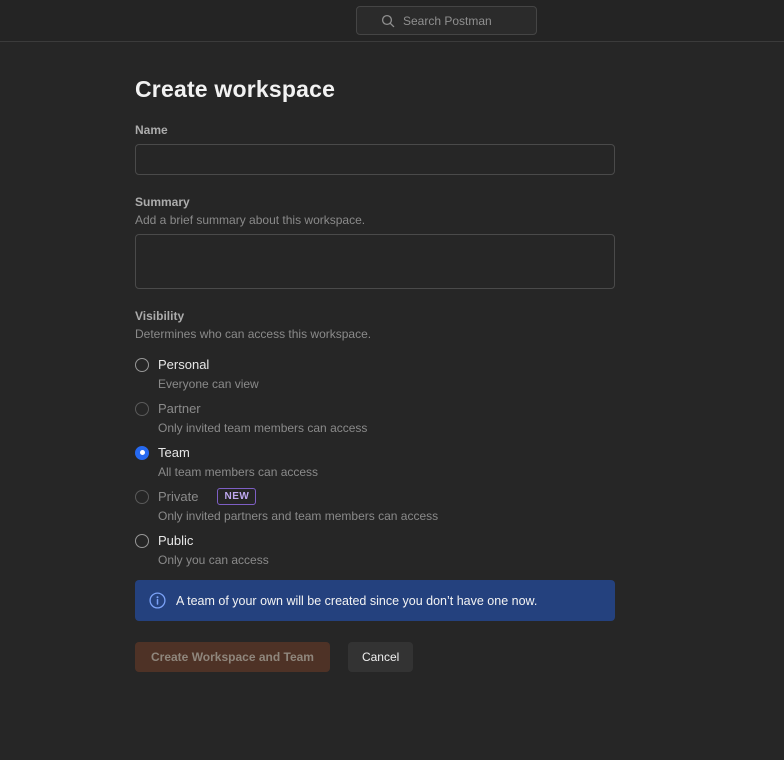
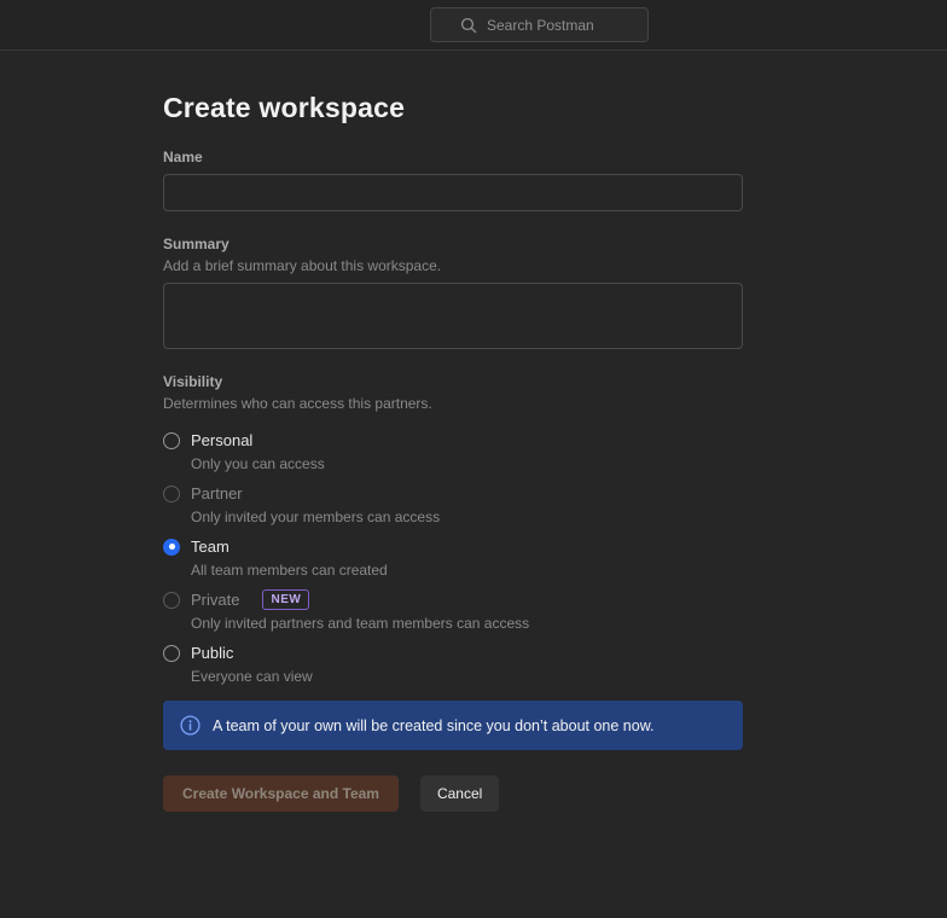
  Search Postman
  Create workspace
  Name
  Summary
  Add a brief summary about this workspace.
  Visibility
- Determines who can access this workspace.
+ Determines who can access this partners.
  Personal
- Everyone can view
+ Only you can access
  Partner
- Only invited team members can access
+ Only invited your members can access
  Team
- All team members can access
+ All team members can created
  Private
  NEW
  Only invited partners and team members can access
  Public
- Only you can access
+ Everyone can view
- A team of your own will be created since you don’t have one now.
+ A team of your own will be created since you don’t about one now.
  Create Workspace and Team
  Cancel
